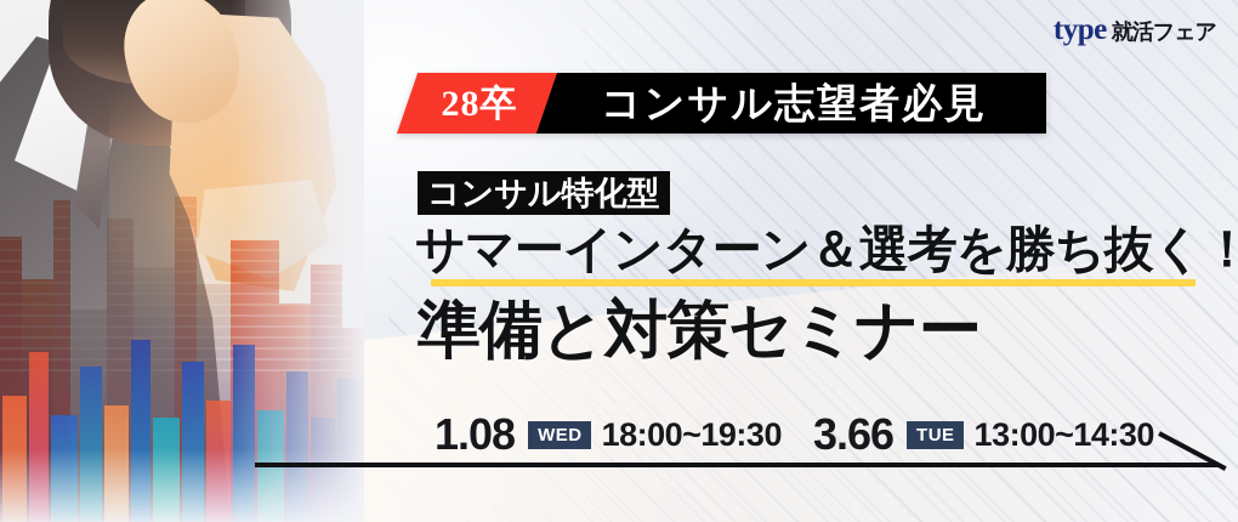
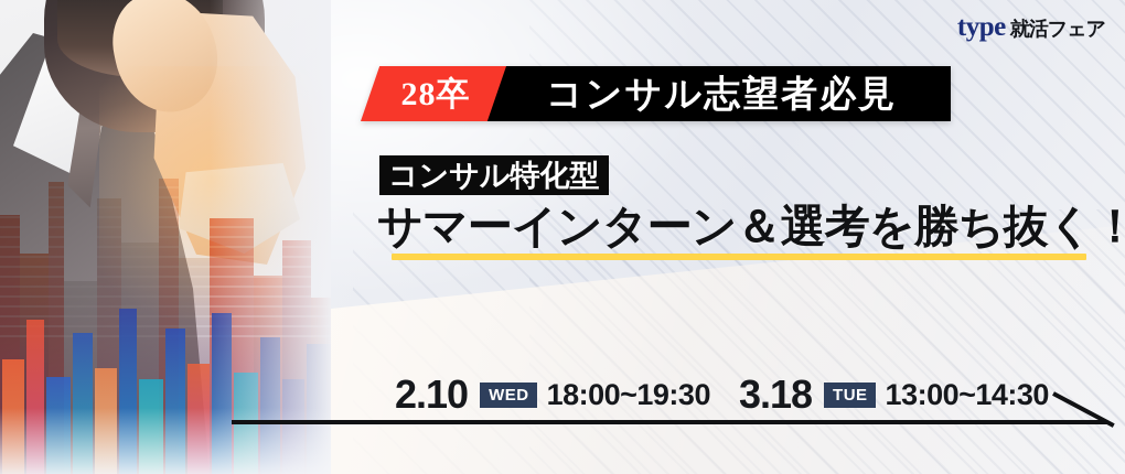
  type
  就活フェア
  28卒
  コンサル志望者必見
  コンサル特化型
  サマーインターン＆選考を勝ち抜く！
- 準備と対策セミナー
- 1.08
+ 2.10
  WED
  18:00~19:30
- 3.66
+ 3.18
  TUE
  13:00~14:30
